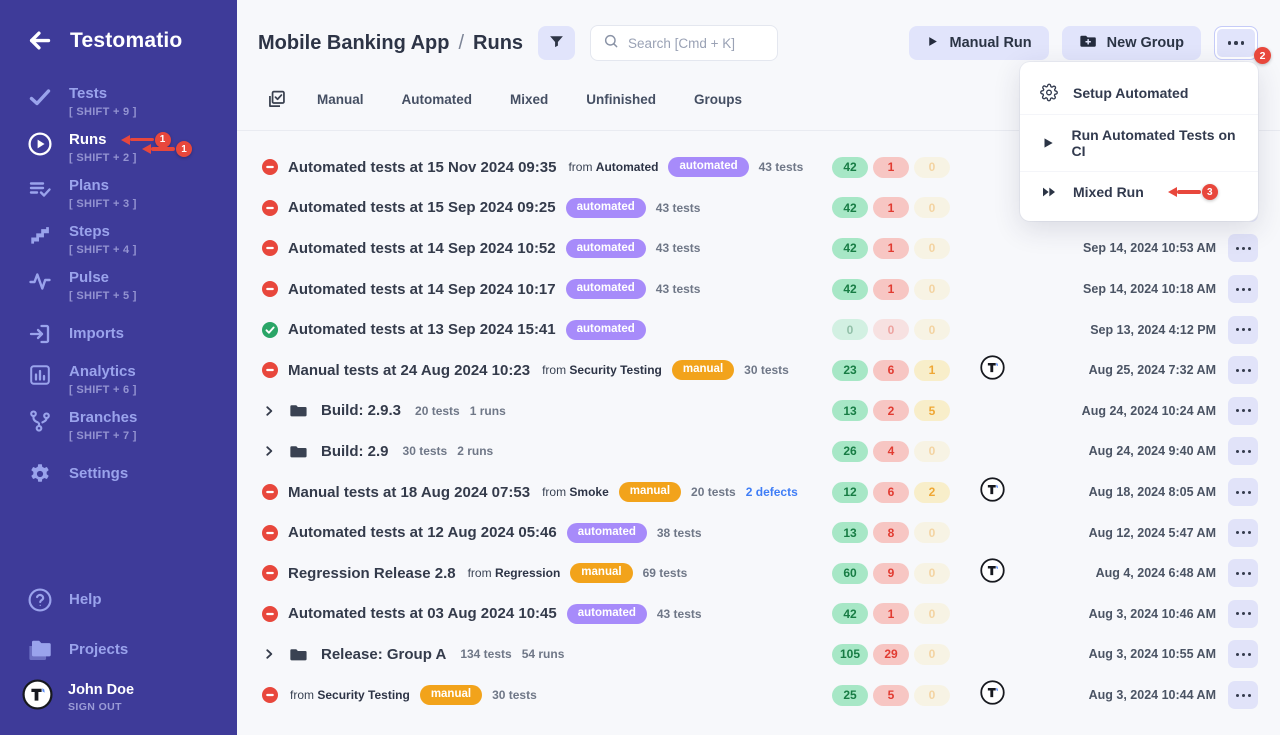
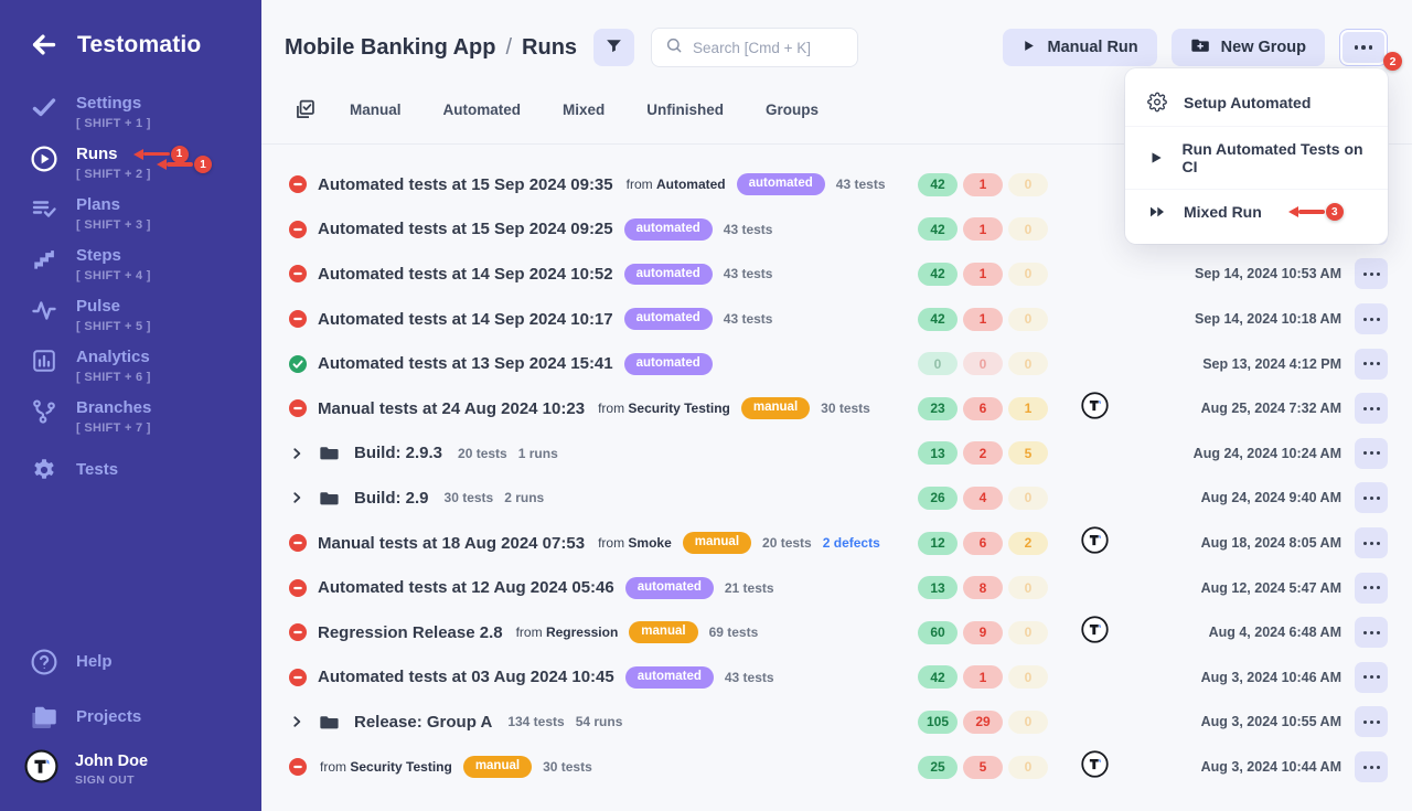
  Testomatio
- Tests
+ Settings
- [ SHIFT + 9 ]
+ [ SHIFT + 1 ]
  Runs
  1
  [ SHIFT + 2 ]
  Plans
  [ SHIFT + 3 ]
  Steps
  [ SHIFT + 4 ]
  Pulse
  [ SHIFT + 5 ]
- Imports
  Analytics
  [ SHIFT + 6 ]
  Branches
  [ SHIFT + 7 ]
- Settings
+ Tests
  Help
  Projects
  John Doe
  SIGN OUT
  1
  Mobile Banking App
  /
  Runs
  Search [Cmd + K]
  Manual Run
  New Group
  Manual
  Automated
  Mixed
  Unfinished
  Groups
- Automated tests at 15 Nov 2024 09:35
+ Automated tests at 15 Sep 2024 09:35
  from Automated
  automated
  43 tests
  42
  1
  0
  Automated tests at 15 Sep 2024 09:25
  automated
  43 tests
  42
  1
  0
  Automated tests at 14 Sep 2024 10:52
  automated
  43 tests
  42
  1
  0
  Sep 14, 2024 10:53 AM
  Automated tests at 14 Sep 2024 10:17
  automated
  43 tests
  42
  1
  0
  Sep 14, 2024 10:18 AM
  Automated tests at 13 Sep 2024 15:41
  automated
  0
  0
  0
  Sep 13, 2024 4:12 PM
  Manual tests at 24 Aug 2024 10:23
  from Security Testing
  manual
  30 tests
  23
  6
  1
  Aug 25, 2024 7:32 AM
  Build: 2.9.3
  20 tests
  1 runs
  13
  2
  5
  Aug 24, 2024 10:24 AM
  Build: 2.9
  30 tests
  2 runs
  26
  4
  0
  Aug 24, 2024 9:40 AM
  Manual tests at 18 Aug 2024 07:53
  from Smoke
  manual
  20 tests
  2 defects
  12
  6
  2
  Aug 18, 2024 8:05 AM
  Automated tests at 12 Aug 2024 05:46
  automated
- 38 tests
+ 21 tests
  13
  8
  0
  Aug 12, 2024 5:47 AM
  Regression Release 2.8
  from Regression
  manual
  69 tests
  60
  9
  0
  Aug 4, 2024 6:48 AM
  Automated tests at 03 Aug 2024 10:45
  automated
  43 tests
  42
  1
  0
  Aug 3, 2024 10:46 AM
  Release: Group A
  134 tests
  54 runs
  105
  29
  0
  Aug 3, 2024 10:55 AM
  from Security Testing
  manual
  30 tests
  25
  5
  0
  Aug 3, 2024 10:44 AM
  Setup Automated
  Run Automated Tests on CI
  Mixed Run
  3
  2
